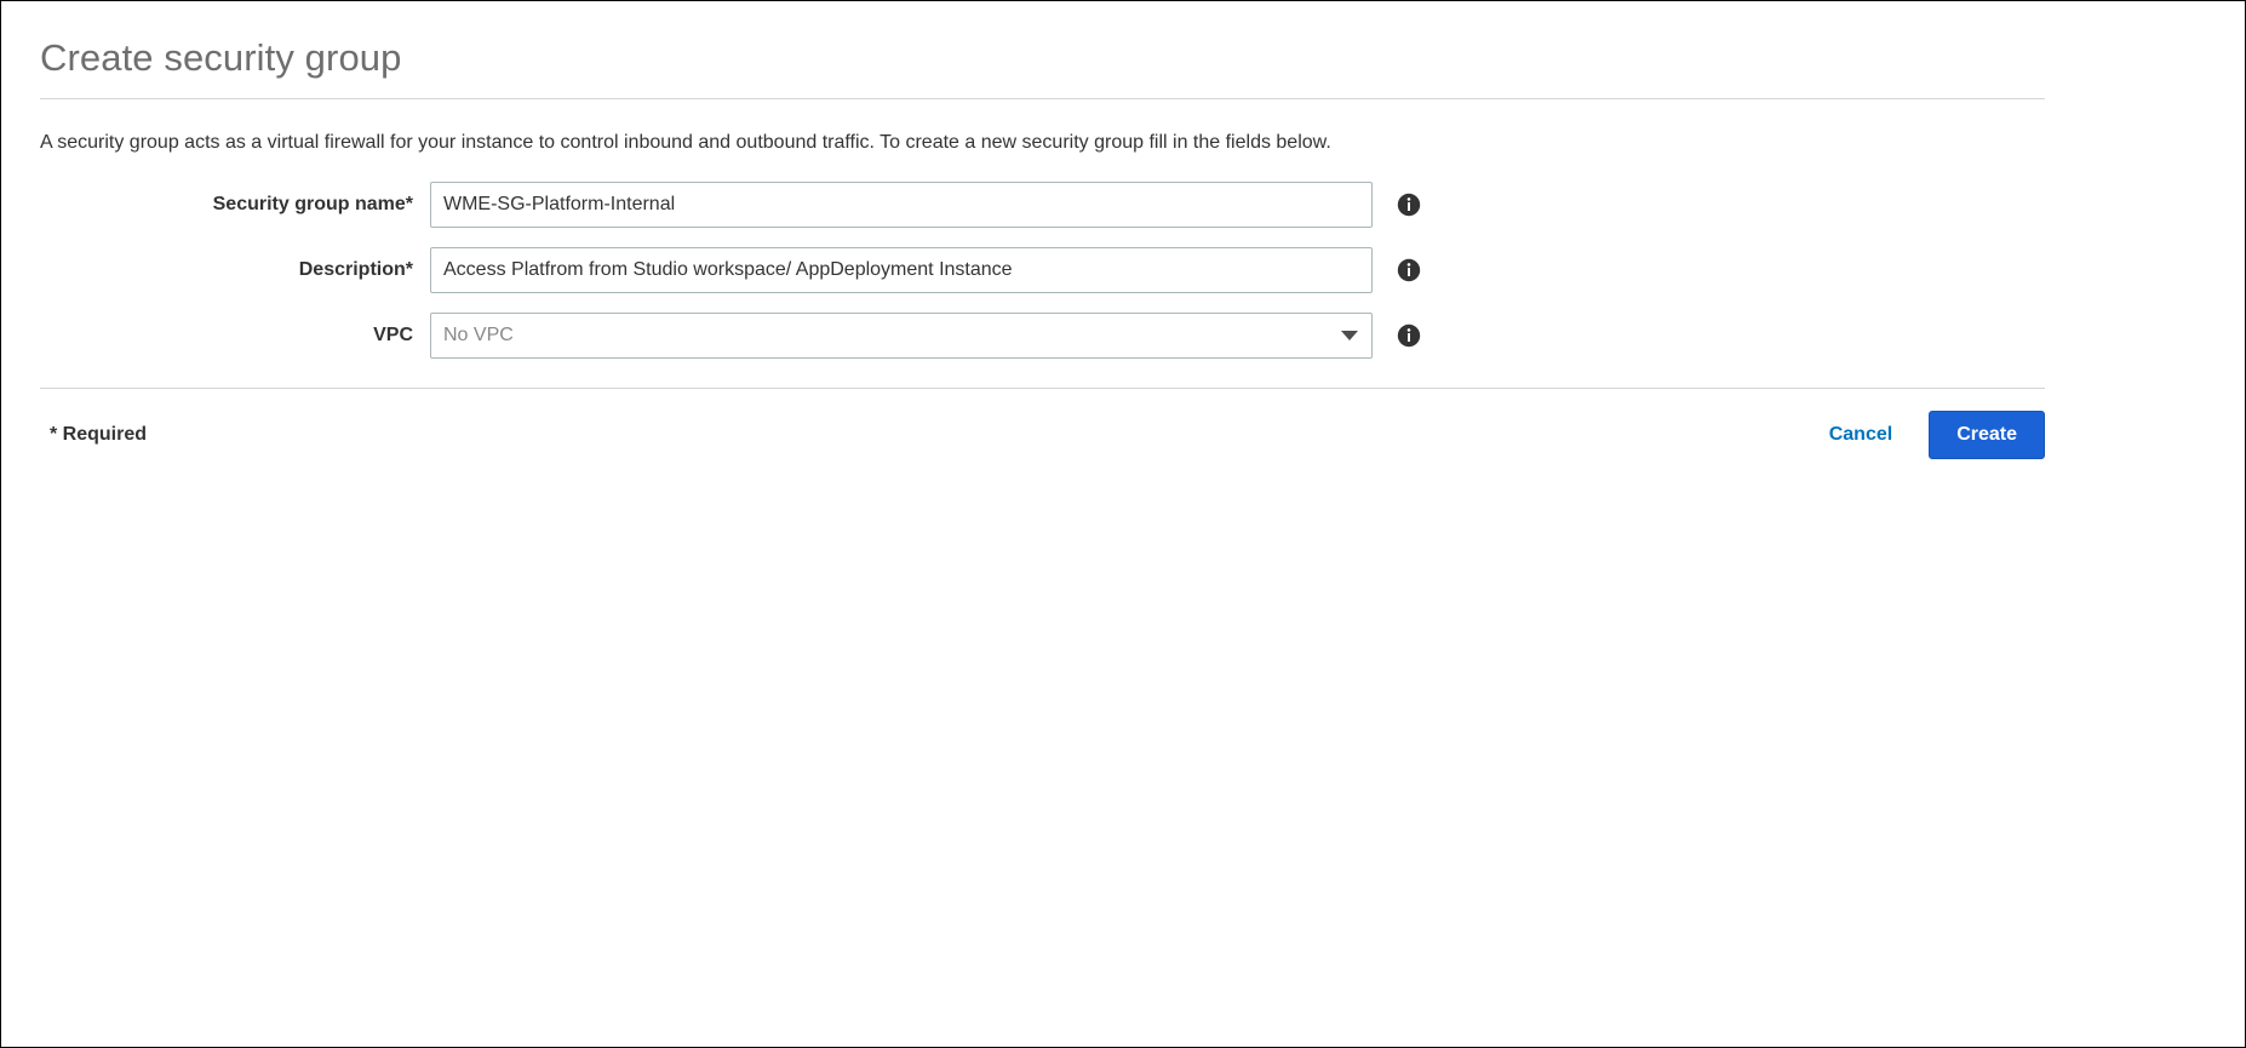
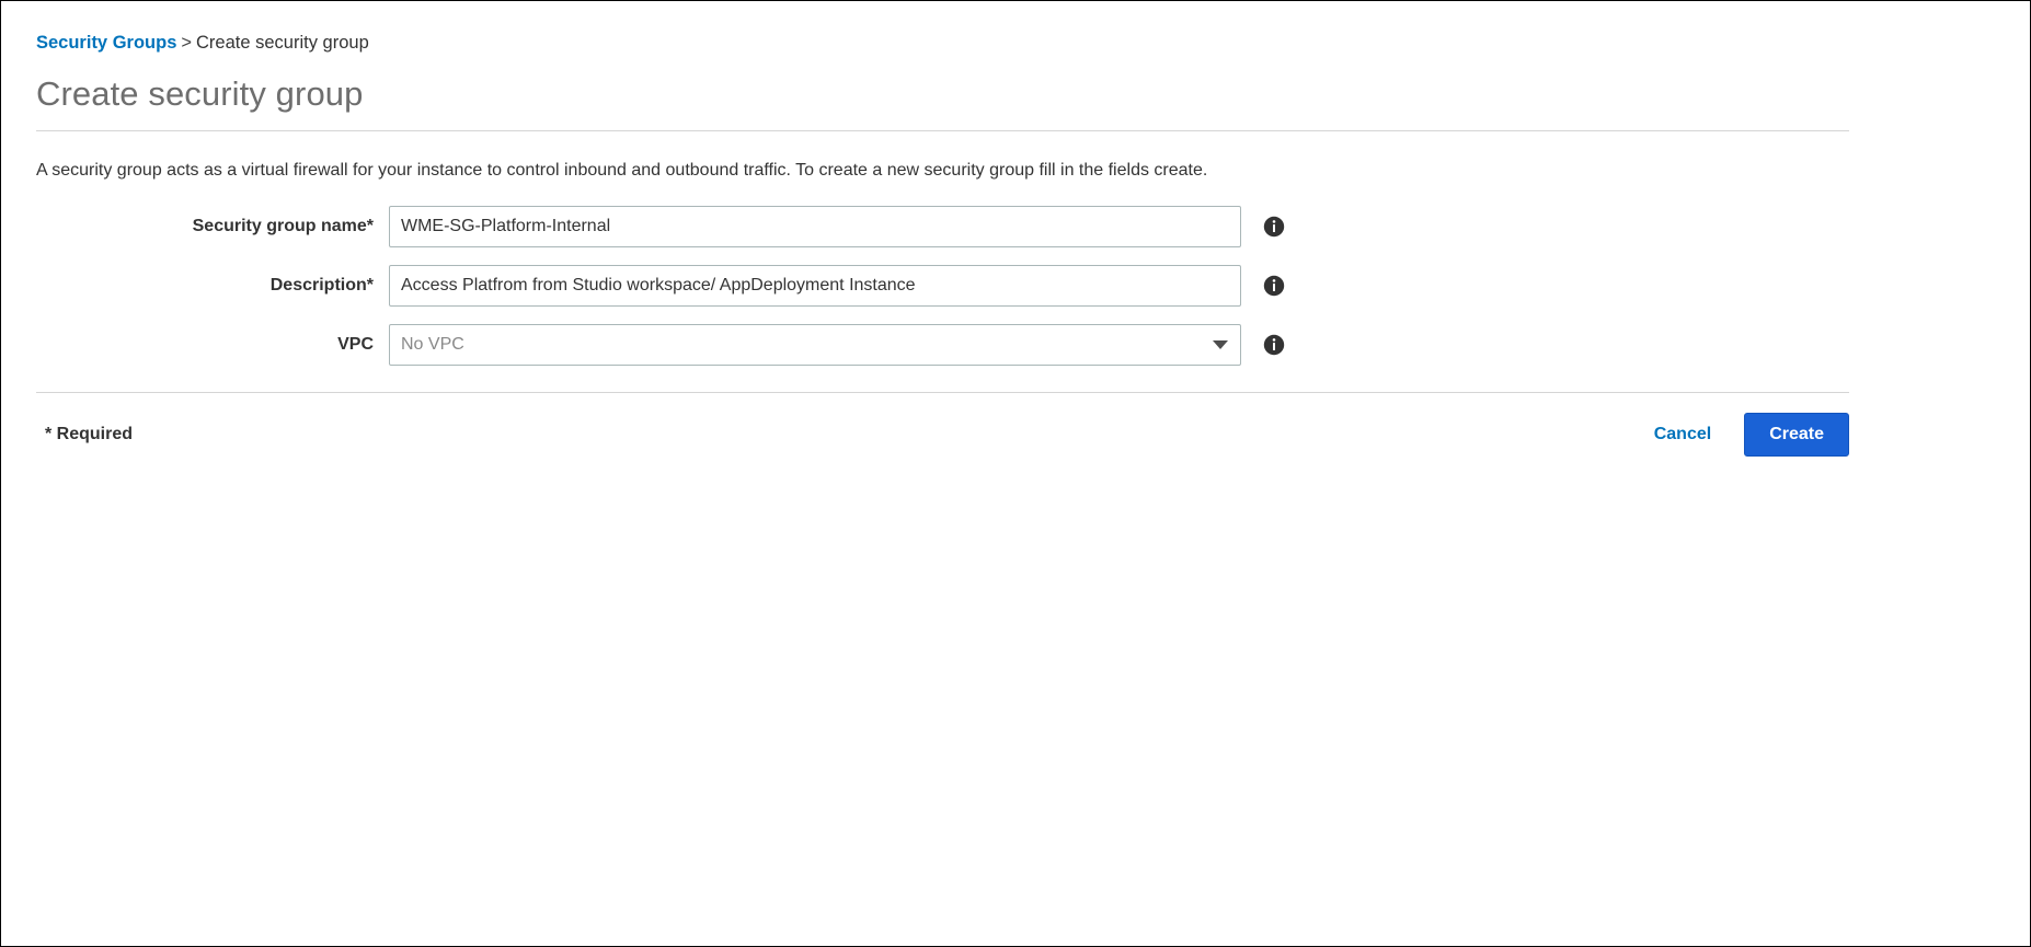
+ Security Groups > Create security group
  Create security group
- A security group acts as a virtual firewall for your instance to control inbound and outbound traffic. To create a new security group fill in the fields below.
+ A security group acts as a virtual firewall for your instance to control inbound and outbound traffic. To create a new security group fill in the fields create.
  Security group name*
  WME-SG-Platform-Internal
  Description*
  Access Platfrom from Studio workspace/ AppDeployment Instance
  VPC
  No VPC
  * Required
  Cancel
  Create
